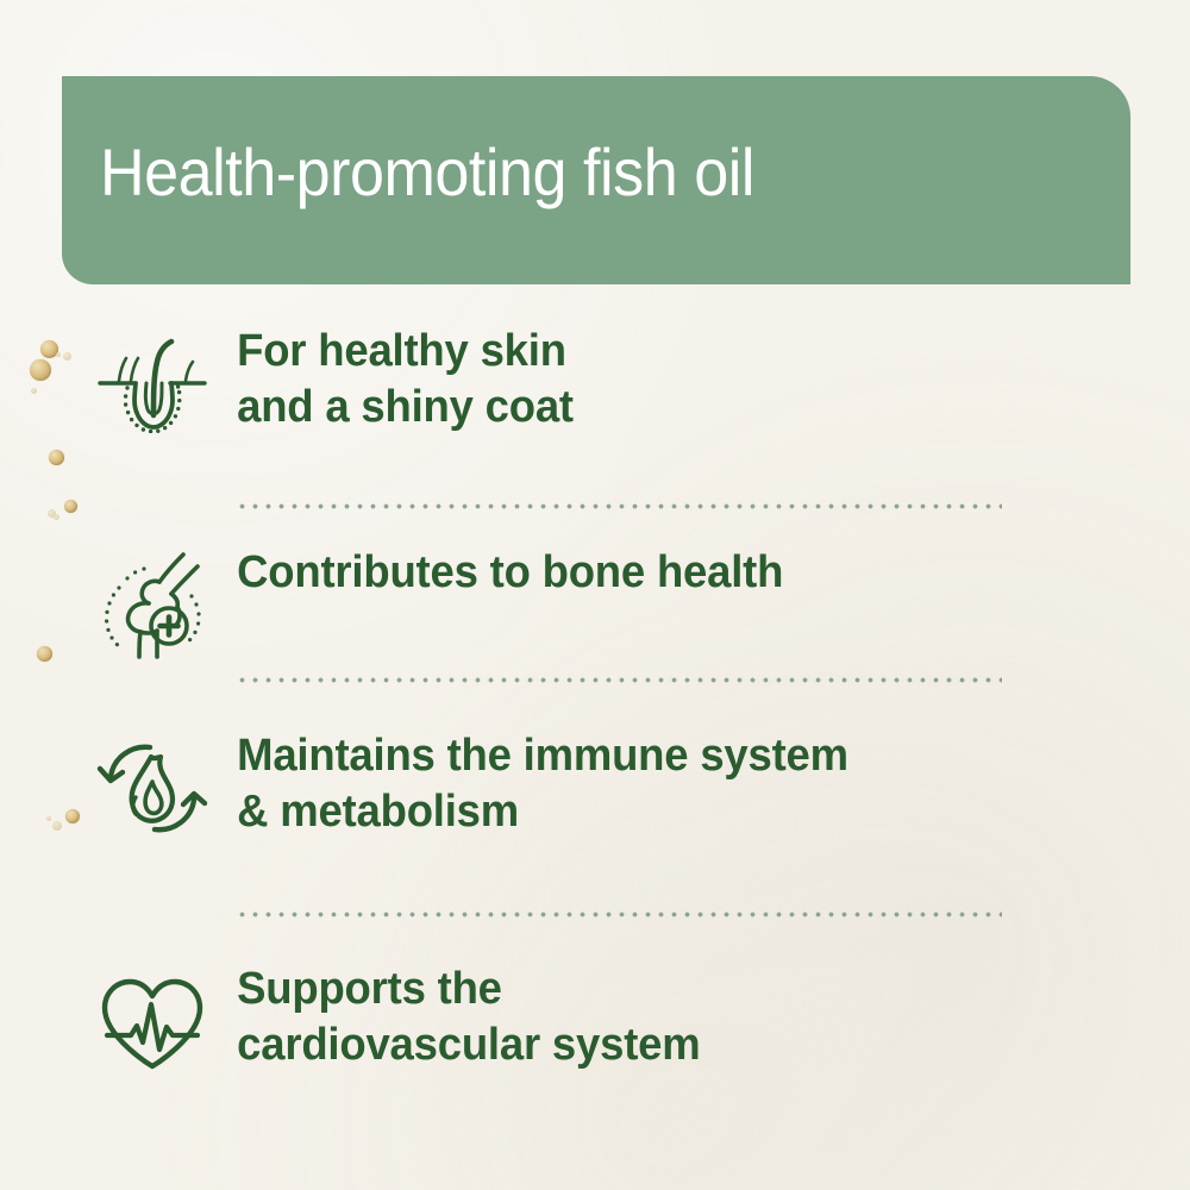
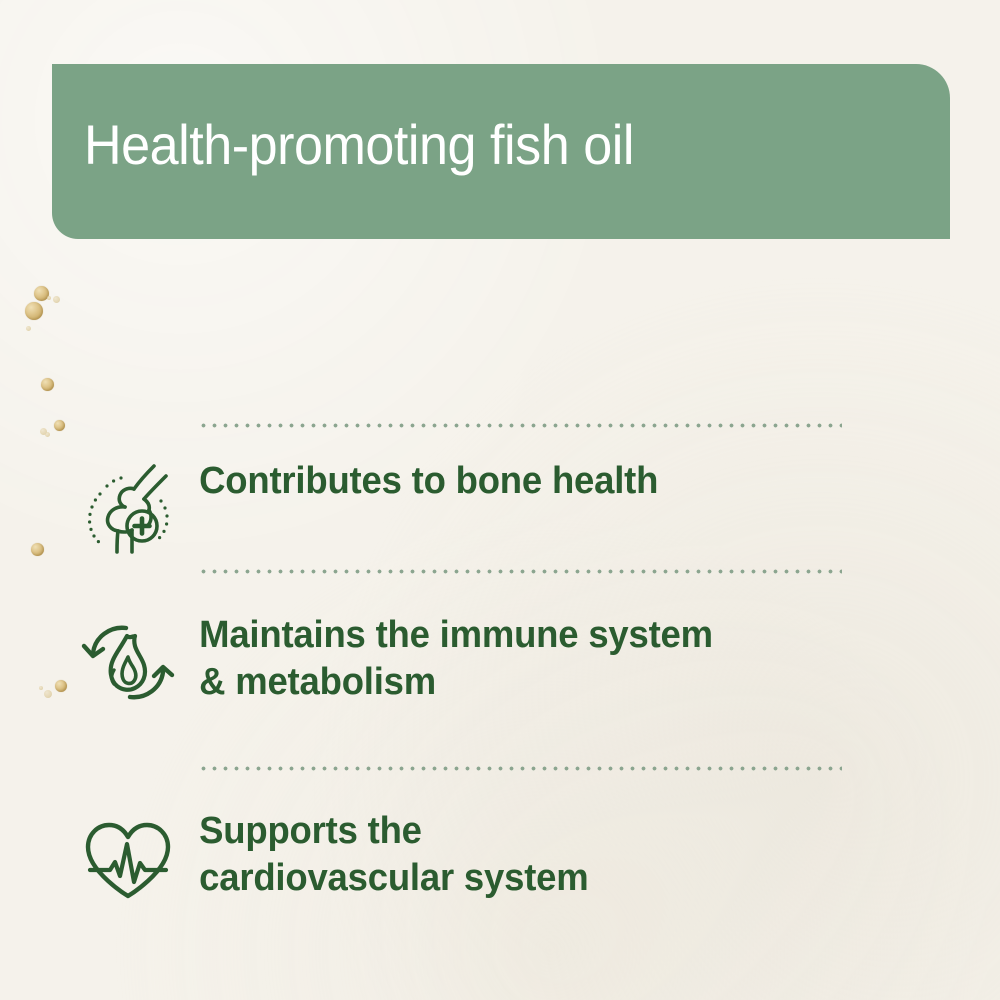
  Health-promoting fish oil
- For healthy skin
- and a shiny coat
  Contributes to bone health
  Maintains the immune system
  & metabolism
  Supports the
  cardiovascular system
